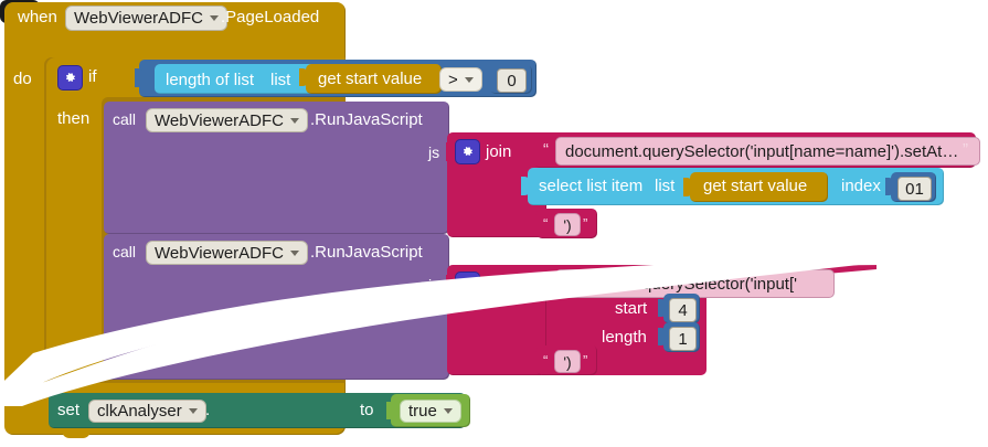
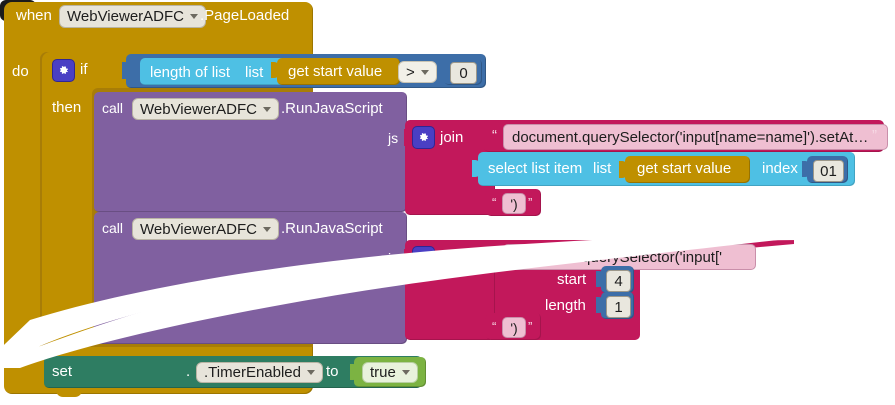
  when
  WebViewerADFC
  .PageLoaded
  do
  if
  then
  length of list
  list
  get start value
  >
  0
  call
  WebViewerADFC
  .RunJavaScript
  js
  join
  “
  document.querySelector('input[name=name]').setAt…
  ”
  select list item
  list
  get start value
  index
  01
  “
  ')
  ”
  call
  WebViewerADFC
  .RunJavaScript
  start
  4
  length
  1
  “
  ')
  ”
  set
- clkAnalyser
  .
+ .TimerEnabled
  to
  true
